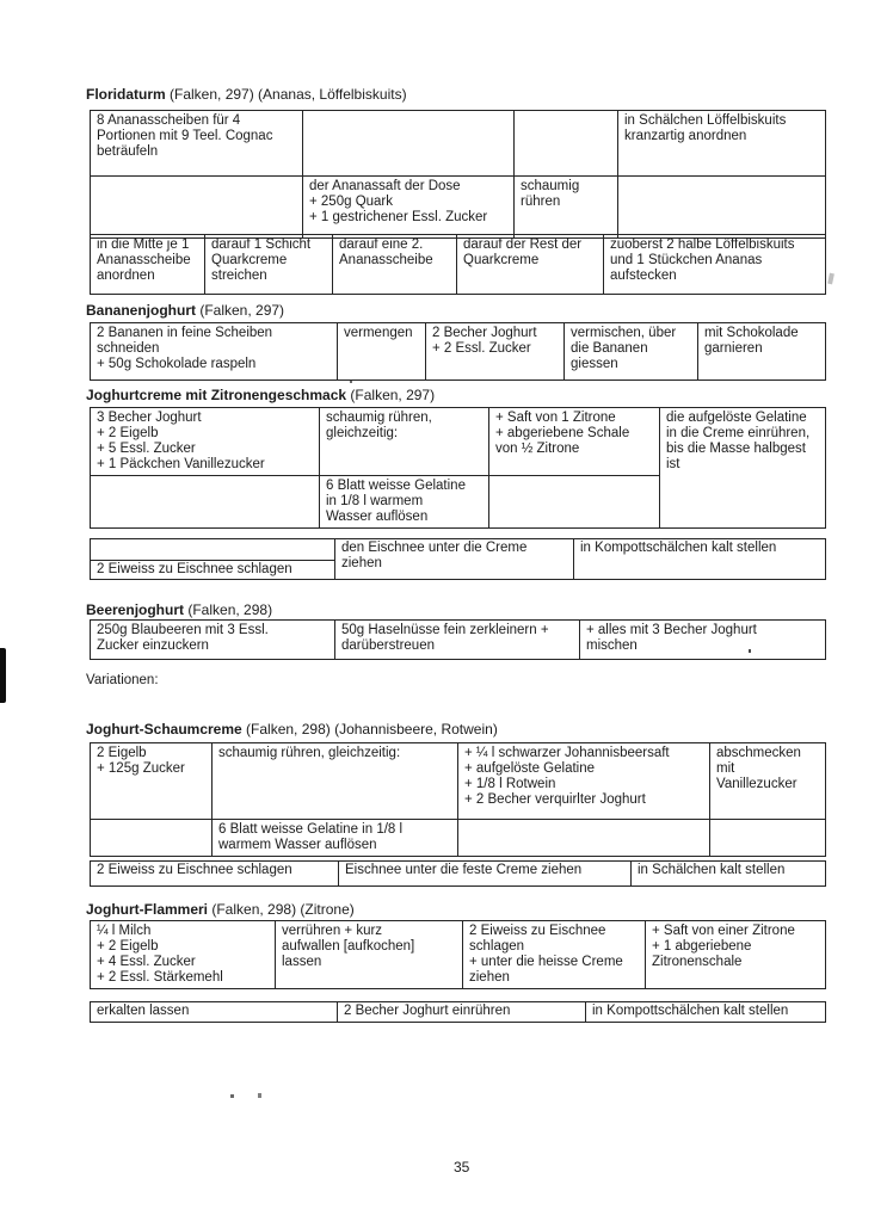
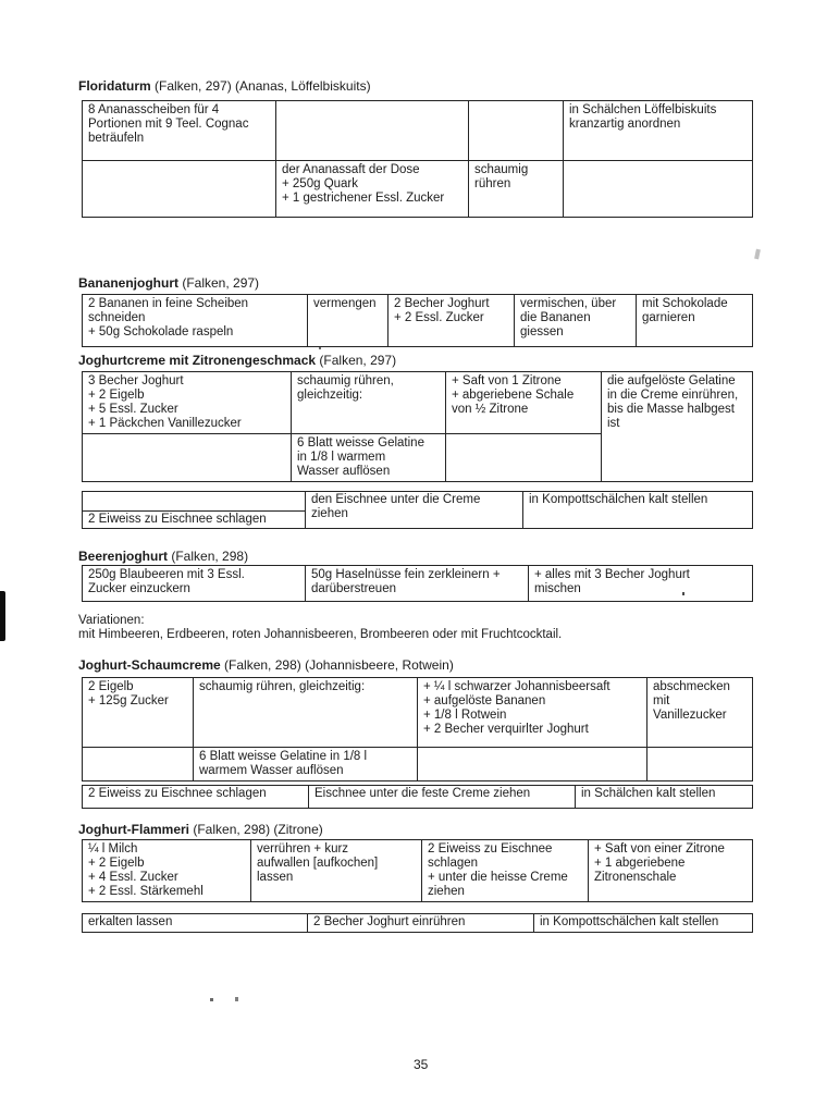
  Floridaturm (Falken, 297) (Ananas, Löffelbiskuits)
  8 Ananasscheiben für 4 Portionen mit 9 Teel. Cognac beträufeln			in Schälchen Löffelbiskuits kranzartig anordnen
  	der Ananassaft der Dose + 250g Quark + 1 gestrichener Essl. Zucker	schaumig rühren
- in die Mitte je 1 Ananasscheibe anordnen	darauf 1 Schicht Quarkcreme streichen	darauf eine 2. Ananasscheibe	darauf der Rest der Quarkcreme	zuoberst 2 halbe Löffelbiskuits und 1 Stückchen Ananas aufstecken
  Bananenjoghurt (Falken, 297)
  2 Bananen in feine Scheiben schneiden + 50g Schokolade raspeln	vermengen	2 Becher Joghurt + 2 Essl. Zucker	vermischen, über die Bananen giessen	mit Schokolade garnieren
  Joghurtcreme mit Zitronengeschmack (Falken, 297)
  3 Becher Joghurt + 2 Eigelb + 5 Essl. Zucker + 1 Päckchen Vanillezucker	schaumig rühren, gleichzeitig:	+ Saft von 1 Zitrone + abgeriebene Schale von ½ Zitrone	die aufgelöste Gelatine in die Creme einrühren, bis die Masse halbgest ist
  	6 Blatt weisse Gelatine in 1/8 l warmem Wasser auflösen
  	den Eischnee unter die Creme ziehen	in Kompottschälchen kalt stellen
  2 Eiweiss zu Eischnee schlagen
  Beerenjoghurt (Falken, 298)
  250g Blaubeeren mit 3 Essl. Zucker einzuckern	50g Haselnüsse fein zerkleinern + darüberstreuen	+ alles mit 3 Becher Joghurt mischen
  Variationen:
+ mit Himbeeren, Erdbeeren, roten Johannisbeeren, Brombeeren oder mit Fruchtcocktail.
  Joghurt-Schaumcreme (Falken, 298) (Johannisbeere, Rotwein)
- 2 Eigelb + 125g Zucker	schaumig rühren, gleichzeitig:	+ ¼ l schwarzer Johannisbeersaft + aufgelöste Gelatine + 1/8 l Rotwein + 2 Becher verquirlter Joghurt	abschmecken mit Vanillezucker
+ 2 Eigelb + 125g Zucker	schaumig rühren, gleichzeitig:	+ ¼ l schwarzer Johannisbeersaft + aufgelöste Bananen + 1/8 l Rotwein + 2 Becher verquirlter Joghurt	abschmecken mit Vanillezucker
  	6 Blatt weisse Gelatine in 1/8 l warmem Wasser auflösen
  2 Eiweiss zu Eischnee schlagen	Eischnee unter die feste Creme ziehen	in Schälchen kalt stellen
  Joghurt-Flammeri (Falken, 298) (Zitrone)
  ¼ l Milch + 2 Eigelb + 4 Essl. Zucker + 2 Essl. Stärkemehl	verrühren + kurz aufwallen [aufkochen] lassen	2 Eiweiss zu Eischnee schlagen + unter die heisse Creme ziehen	+ Saft von einer Zitrone + 1 abgeriebene Zitronenschale
  erkalten lassen	2 Becher Joghurt einrühren	in Kompottschälchen kalt stellen
  35
